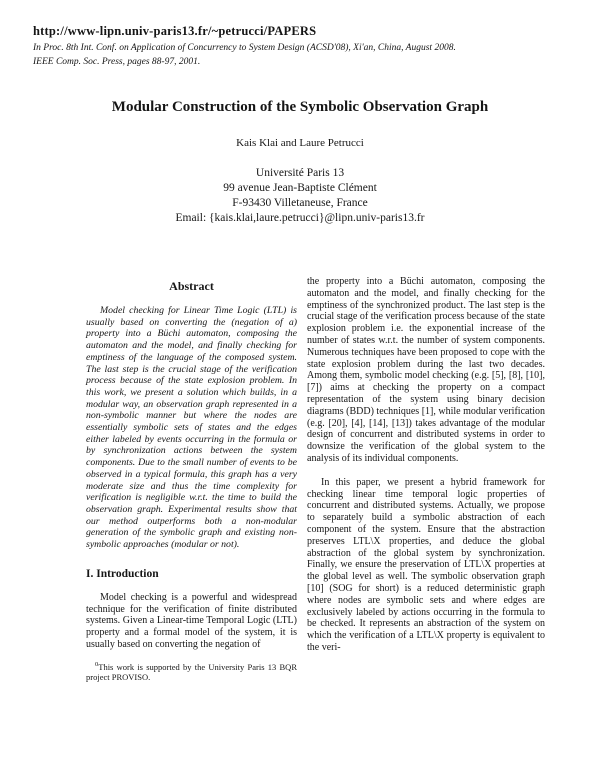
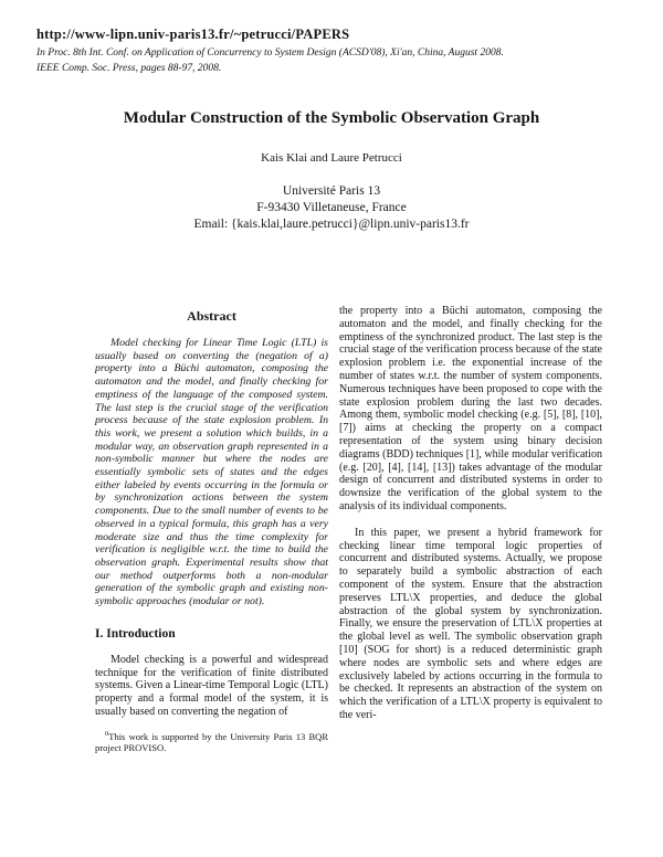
  http://www-lipn.univ-paris13.fr/~petrucci/PAPERS
  In Proc. 8th Int. Conf. on Application of Concurrency to System Design (ACSD'08), Xi'an, China, August 2008.
- IEEE Comp. Soc. Press, pages 88-97, 2001.
+ IEEE Comp. Soc. Press, pages 88-97, 2008.
  Modular Construction of the Symbolic Observation Graph
  Kais Klai and Laure Petrucci
  Université Paris 13
- 99 avenue Jean-Baptiste Clément
  F-93430 Villetaneuse, France
  Email: {kais.klai,laure.petrucci}@lipn.univ-paris13.fr
  Abstract
  Model checking for Linear Time Logic (LTL) is usually based on converting the (negation of a) property into a Büchi automaton, composing the automaton and the model, and finally checking for emptiness of the language of the composed system. The last step is the crucial stage of the verification process because of the state explosion problem. In this work, we present a solution which builds, in a modular way, an observation graph represented in a non-symbolic manner but where the nodes are essentially symbolic sets of states and the edges either labeled by events occurring in the formula or by synchronization actions between the system components. Due to the small number of events to be observed in a typical formula, this graph has a very moderate size and thus the time complexity for verification is negligible w.r.t. the time to build the observation graph. Experimental results show that our method outperforms both a non-modular generation of the symbolic graph and existing non-symbolic approaches (modular or not).
  I. Introduction
  Model checking is a powerful and widespread technique for the verification of finite distributed systems. Given a Linear-time Temporal Logic (LTL) property and a formal model of the system, it is usually based on converting the negation of
  This work is supported by the University Paris 13 BQR project PROVISO.
  the property into a Büchi automaton, composing the automaton and the model, and finally checking for the emptiness of the synchronized product. The last step is the crucial stage of the verification process because of the state explosion problem i.e. the exponential increase of the number of states w.r.t. the number of system components. Numerous techniques have been proposed to cope with the state explosion problem during the last two decades. Among them, symbolic model checking (e.g. [5], [8], [10], [7]) aims at checking the property on a compact representation of the system using binary decision diagrams (BDD) techniques [1], while modular verification (e.g. [20], [4], [14], [13]) takes advantage of the modular design of concurrent and distributed systems in order to downsize the verification of the global system to the analysis of its individual components.
  In this paper, we present a hybrid framework for checking linear time temporal logic properties of concurrent and distributed systems. Actually, we propose to separately build a symbolic abstraction of each component of the system. Ensure that the abstraction preserves LTL\X properties, and deduce the global abstraction of the global system by synchronization. Finally, we ensure the preservation of LTL\X properties at the global level as well. The symbolic observation graph [10] (SOG for short) is a reduced deterministic graph where nodes are symbolic sets and where edges are exclusively labeled by actions occurring in the formula to be checked. It represents an abstraction of the system on which the verification of a LTL\X property is equivalent to the veri-
